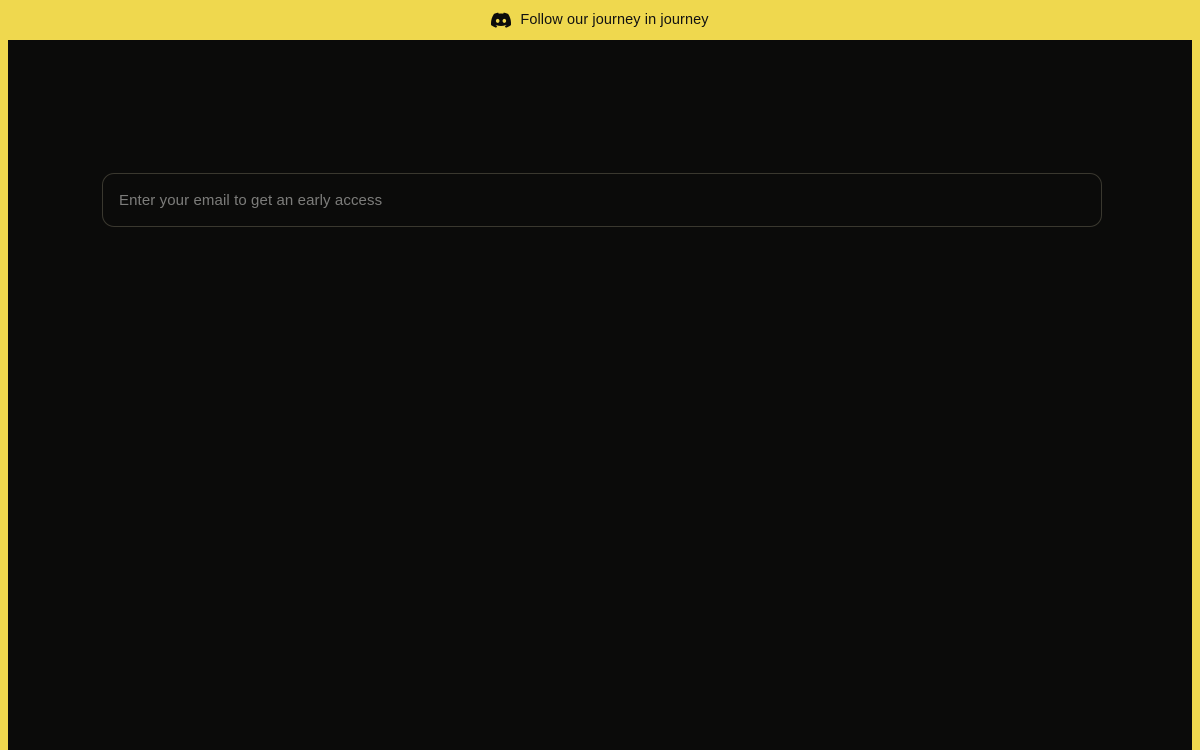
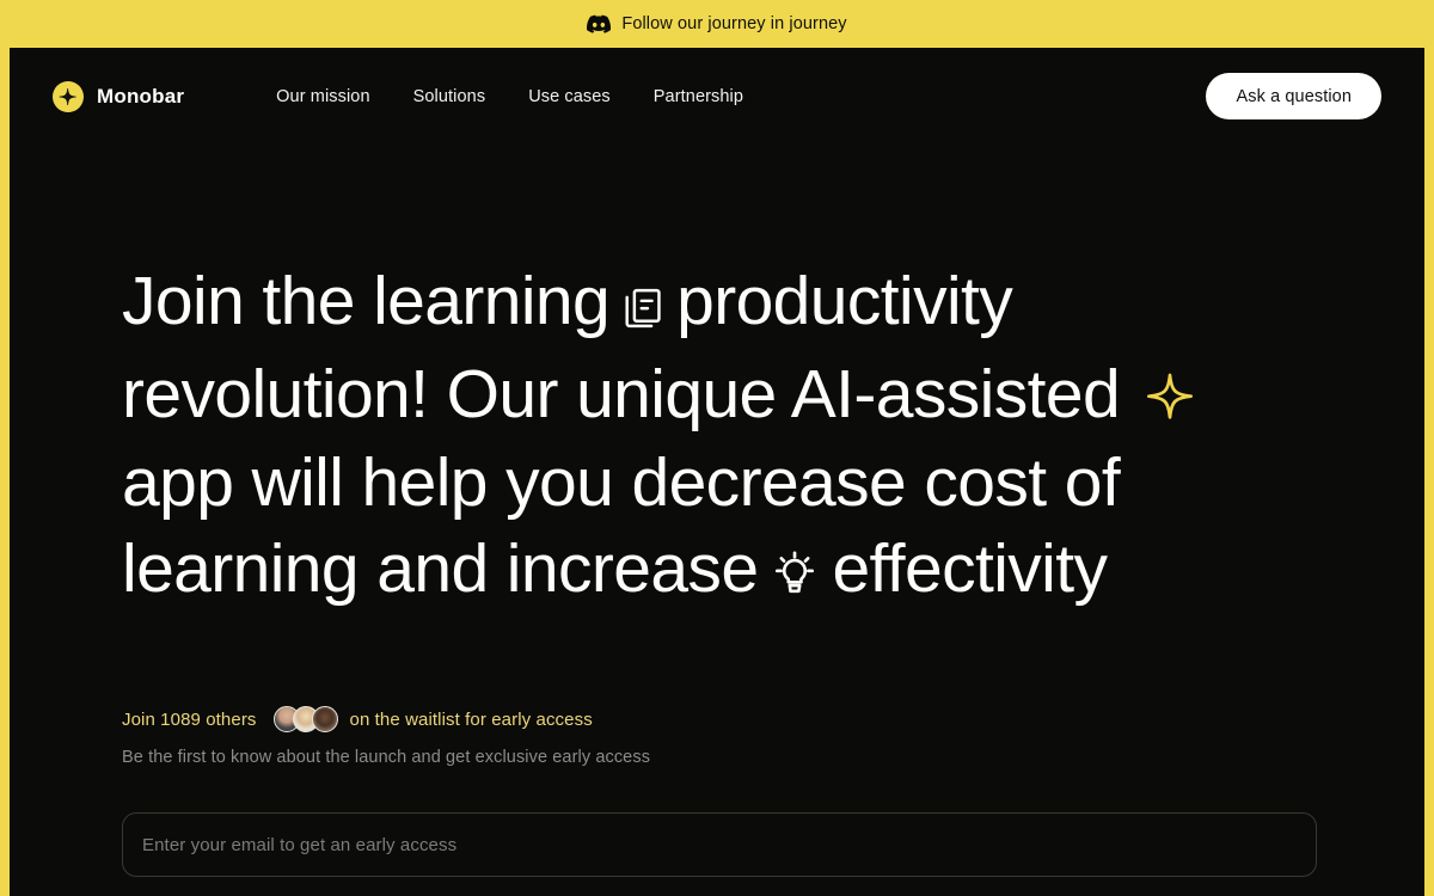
  Follow our journey in journey
+ Monobar
+ Our mission
+ Solutions
+ Use cases
+ Partnership
+ Ask a question
+ Join the learning productivity revolution! Our unique AI-assistedapp will help you decrease cost of learning and increase effectivity
+ Join 1089 others
+ on the waitlist for early access
+ Be the first to know about the launch and get exclusive early access
  Enter your email to get an early access
